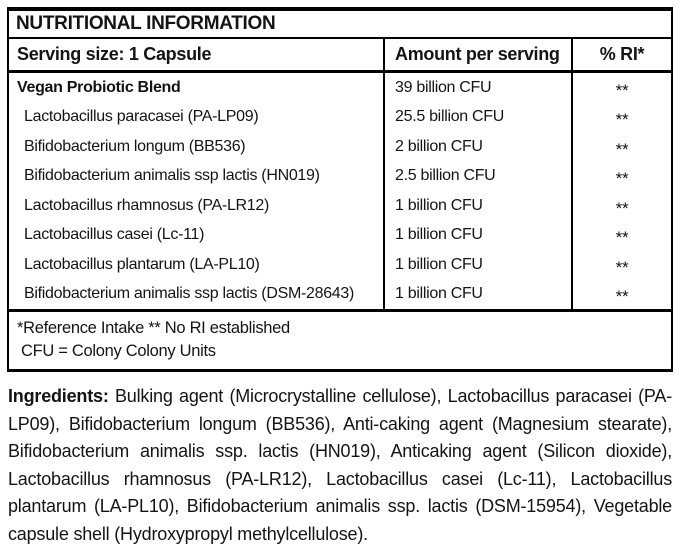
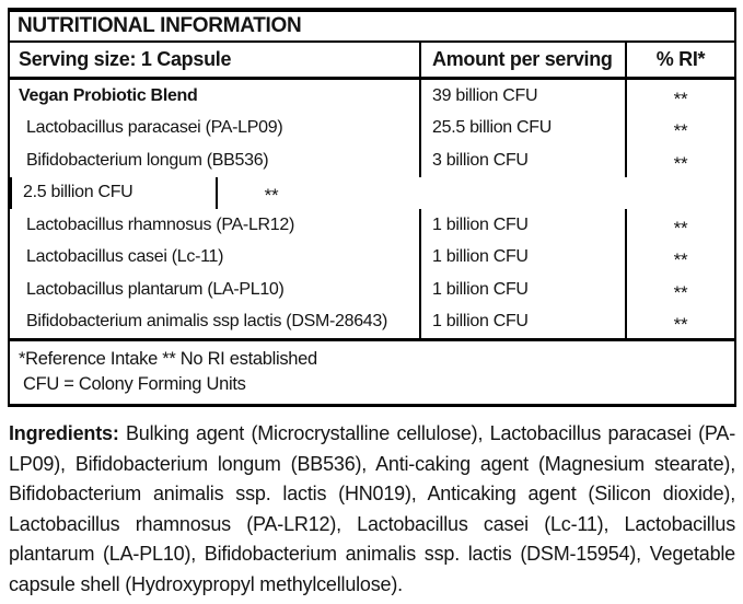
  NUTRITIONAL INFORMATION
  Serving size: 1 Capsule
  Amount per serving
  % RI*
  Vegan Probiotic Blend
  39 billion CFU
  **
  Lactobacillus paracasei (PA-LP09)
  25.5 billion CFU
  **
  Bifidobacterium longum (BB536)
- 2 billion CFU
+ 3 billion CFU
  **
- Bifidobacterium animalis ssp lactis (HN019)
  2.5 billion CFU
  **
  Lactobacillus rhamnosus (PA-LR12)
  1 billion CFU
  **
  Lactobacillus casei (Lc-11)
  1 billion CFU
  **
  Lactobacillus plantarum (LA-PL10)
  1 billion CFU
  **
  Bifidobacterium animalis ssp lactis (DSM-28643)
  1 billion CFU
  **
  *Reference Intake ** No RI established
- CFU = Colony Colony Units
+ CFU = Colony Forming Units
  Ingredients: Bulking agent (Microcrystalline cellulose), Lactobacillus paracasei (PA-LP09), Bifidobacterium longum (BB536), Anti-caking agent (Magnesium stearate), Bifidobacterium animalis ssp. lactis (HN019), Anticaking agent (Silicon dioxide), Lactobacillus rhamnosus (PA-LR12), Lactobacillus casei (Lc-11), Lactobacillus plantarum (LA-PL10), Bifidobacterium animalis ssp. lactis (DSM-15954), Vegetable capsule shell (Hydroxypropyl methylcellulose).
